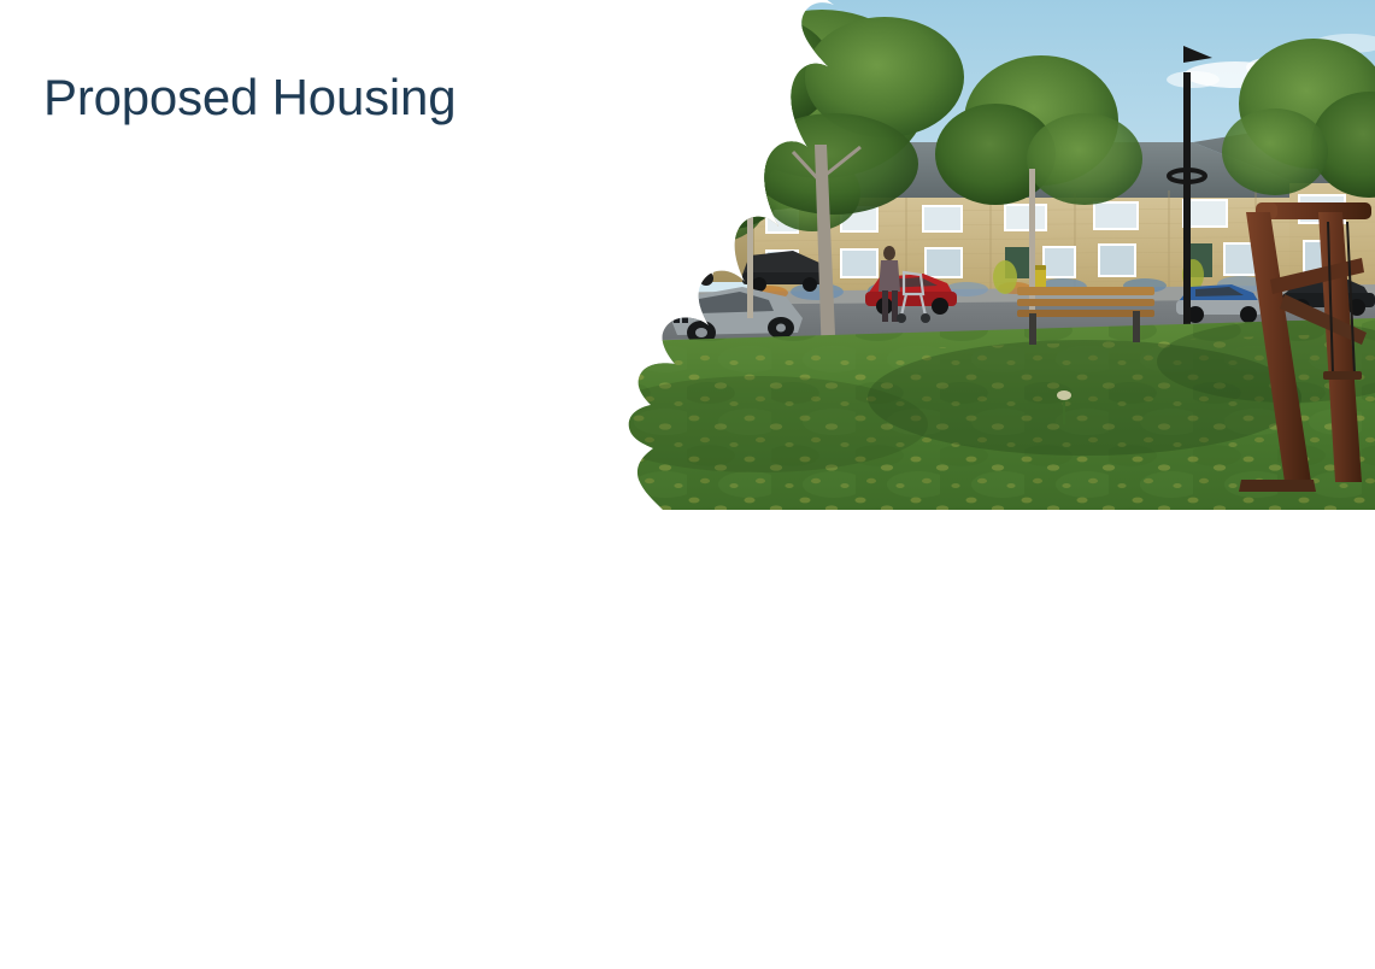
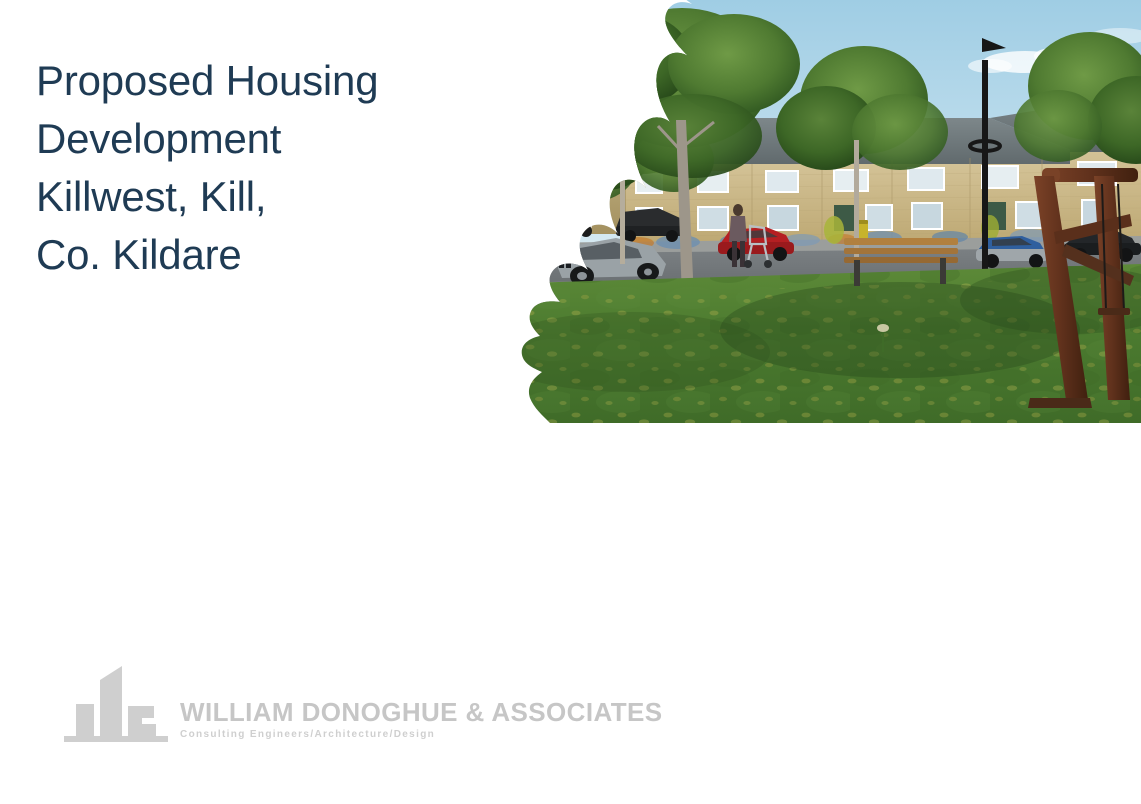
  Proposed Housing
+ Development
+ Killwest, Kill,
+ Co. Kildare
+ WILLIAM DONOGHUE & ASSOCIATES
+ Consulting Engineers/Architecture/Design
